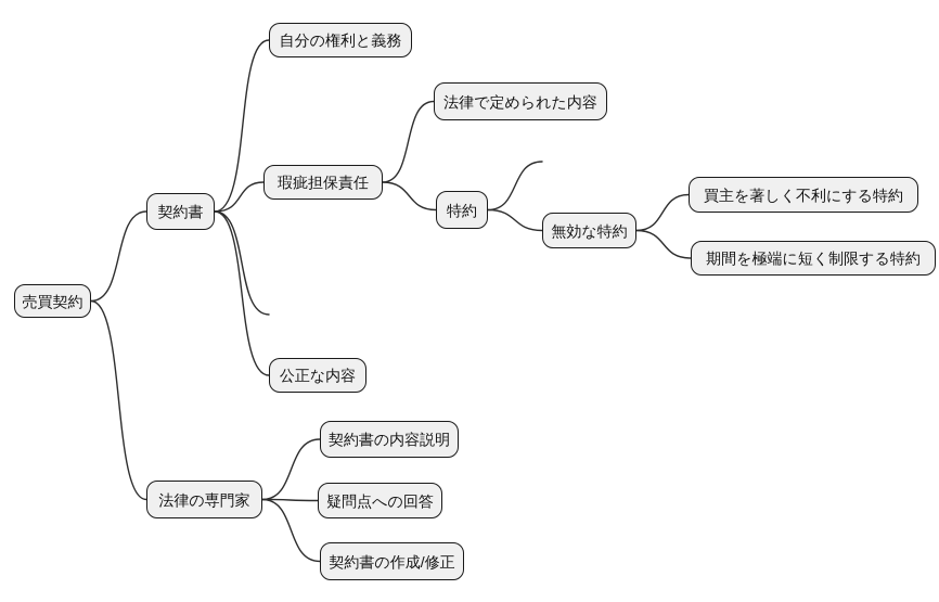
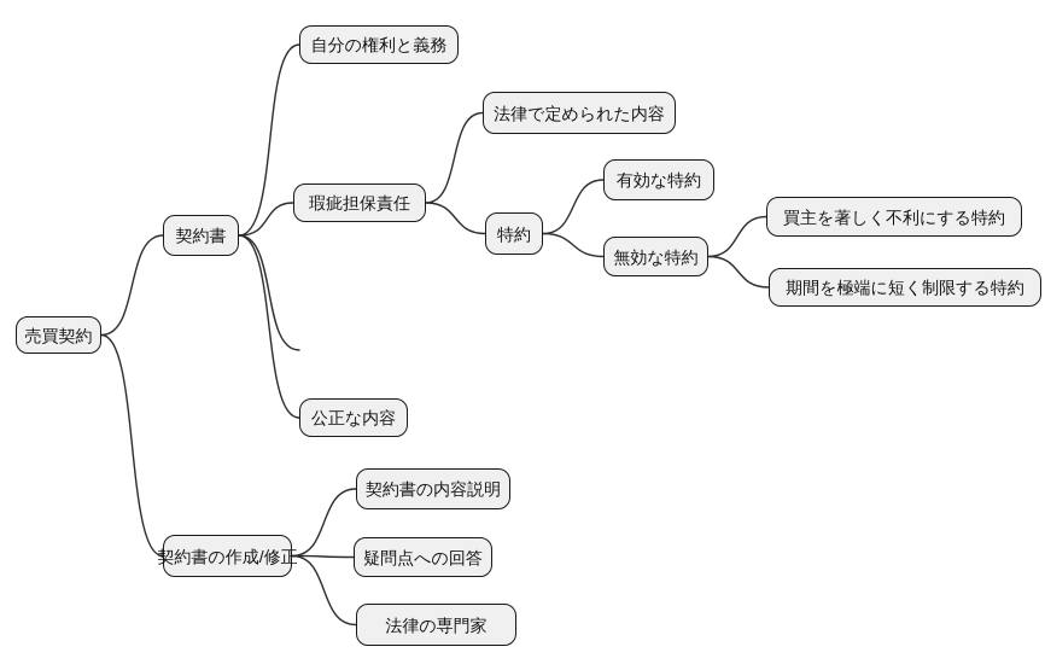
  売買契約
  契約書
- 法律の専門家
+ 契約書の作成/修正
  自分の権利と義務
  瑕疵担保責任
  公正な内容
  法律で定められた内容
  特約
+ 有効な特約
  無効な特約
  買主を著しく不利にする特約
  期間を極端に短く制限する特約
  契約書の内容説明
  疑問点への回答
- 契約書の作成/修正
+ 法律の専門家
